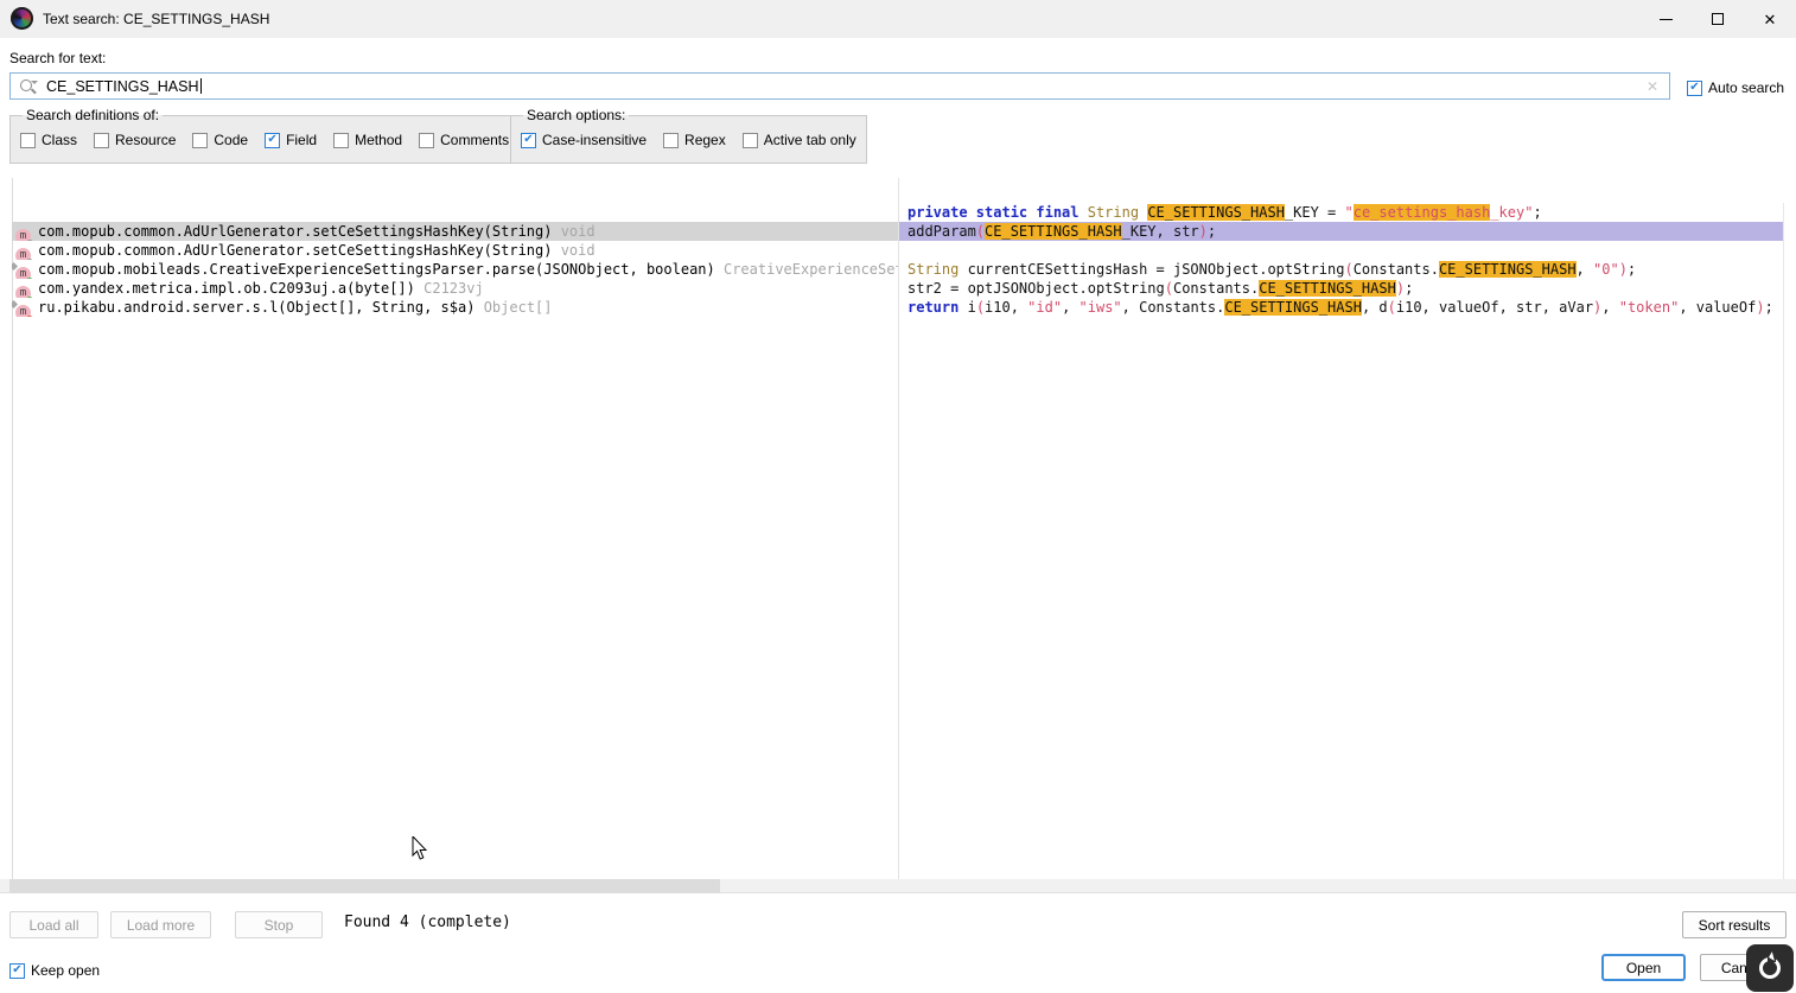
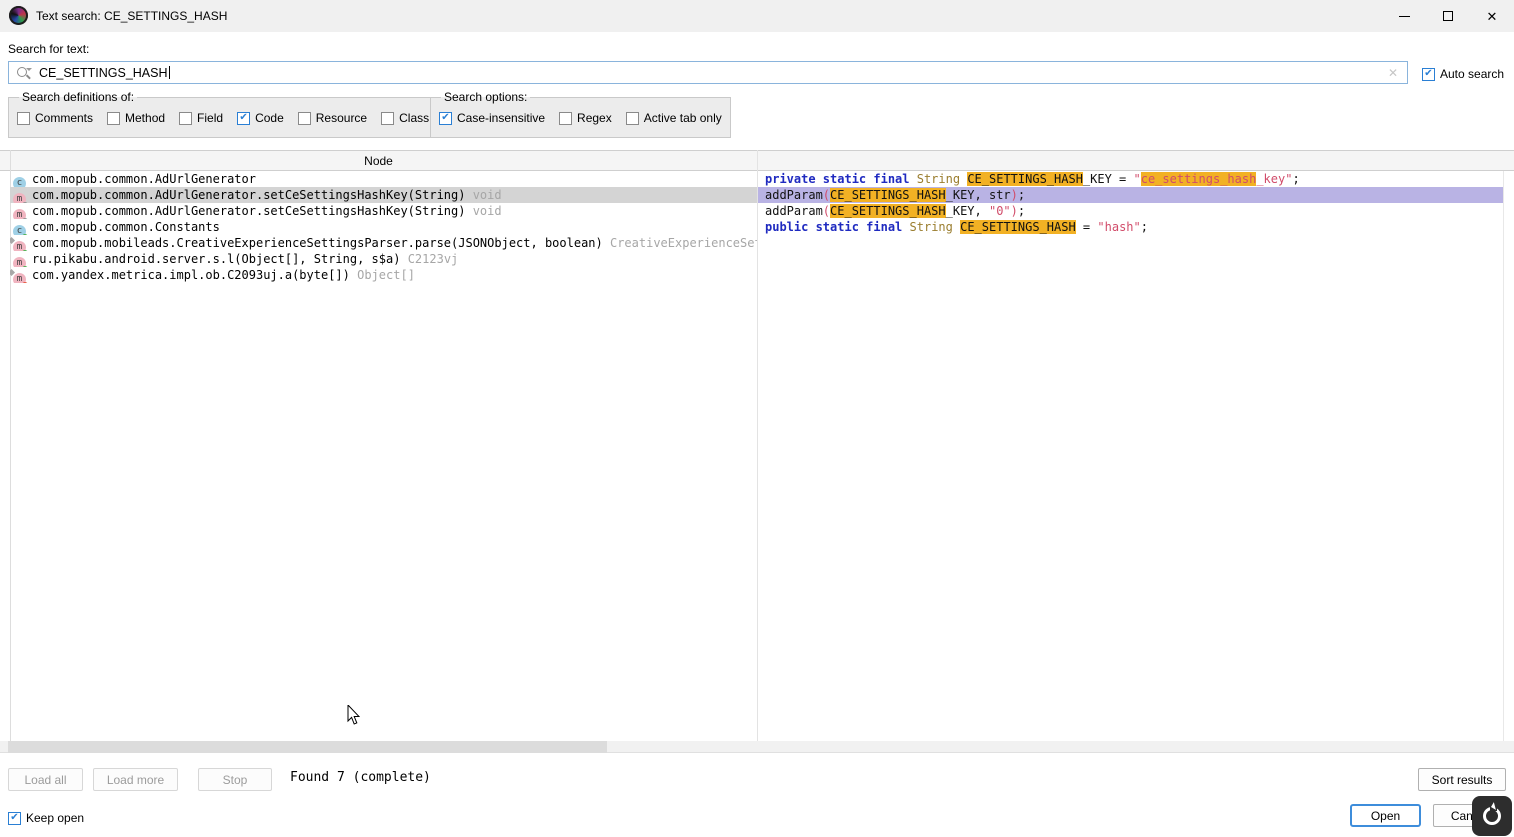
  Text search: CE_SETTINGS_HASH
  ✕
  Search for text:
  CE_SETTINGS_HASH
  ✕
  ✔
  Auto search
  Search definitions of:
- Class
+ Comments
- Resource
+ Method
- Code
+ Field
  ✔
- Field
+ Code
- Method
+ Resource
- Comments
+ Class
  Search options:
  ✔
  Case-insensitive
  Regex
  Active tab only
+ Node
+ c com.mopub.common.AdUrlGenerator
  private static final String CE_SETTINGS_HASH_KEY = "ce_settings_hash_key";
  m com.mopub.common.AdUrlGenerator.setCeSettingsHashKey(String) void
  addParam(CE_SETTINGS_HASH_KEY, str);
  m com.mopub.common.AdUrlGenerator.setCeSettingsHashKey(String) void
+ addParam(CE_SETTINGS_HASH_KEY, "0");
+ c com.mopub.common.Constants
+ public static final String CE_SETTINGS_HASH = "hash";
  m com.mopub.mobileads.CreativeExperienceSettingsParser.parse(JSONObject, boolean) CreativeExperienceSe
- String currentCESettingsHash = jSONObject.optString(Constants.CE_SETTINGS_HASH, "0");
- m com.yandex.metrica.impl.ob.C2093uj.a(byte[]) C2123vj
+ m ru.pikabu.android.server.s.l(Object[], String, s$a) C2123vj
- str2 = optJSONObject.optString(Constants.CE_SETTINGS_HASH);
- m ru.pikabu.android.server.s.l(Object[], String, s$a) Object[]
+ m com.yandex.metrica.impl.ob.C2093uj.a(byte[]) Object[]
- return i(i10, "id", "iws", Constants.CE_SETTINGS_HASH, d(i10, valueOf, str, aVar), "token", valueOf);
  Load all
  Load more
  Stop
- Found 4 (complete)
+ Found 7 (complete)
  Sort results
  ✔
  Keep open
  Open
